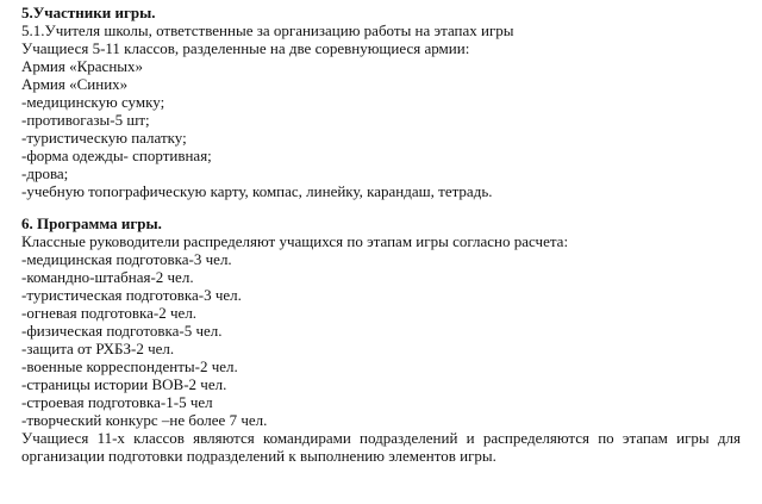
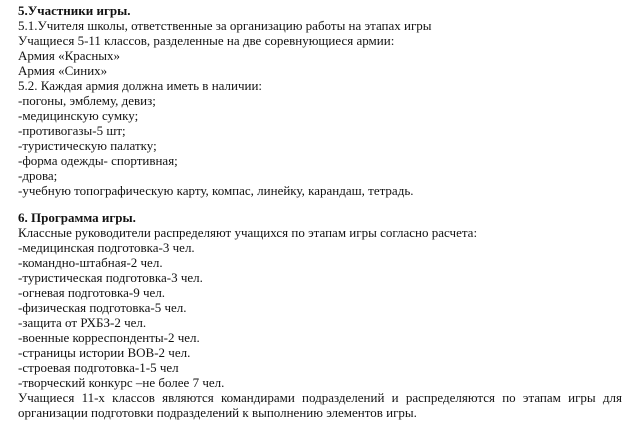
  5.Участники игры.
  5.1.Учителя школы, ответственные за организацию работы на этапах игры
  Учащиеся 5-11 классов, разделенные на две соревнующиеся армии:
  Армия «Красных»
  Армия «Синих»
+ 5.2. Каждая армия должна иметь в наличии:
+ -погоны, эмблему, девиз;
  -медицинскую сумку;
  -противогазы-5 шт;
  -туристическую палатку;
  -форма одежды- спортивная;
  -дрова;
  -учебную топографическую карту, компас, линейку, карандаш, тетрадь.
  6. Программа игры.
  Классные руководители распределяют учащихся по этапам игры согласно расчета:
  -медицинская подготовка-3 чел.
  -командно-штабная-2 чел.
  -туристическая подготовка-3 чел.
- -огневая подготовка-2 чел.
+ -огневая подготовка-9 чел.
  -физическая подготовка-5 чел.
  -защита от РХБЗ-2 чел.
  -военные корреспонденты-2 чел.
  -страницы истории ВОВ-2 чел.
  -строевая подготовка-1-5 чел
  -творческий конкурс –не более 7 чел.
  Учащиеся 11-х классов являются командирами подразделений и распределяются по этапам игры для
  организации подготовки подразделений к выполнению элементов игры.
